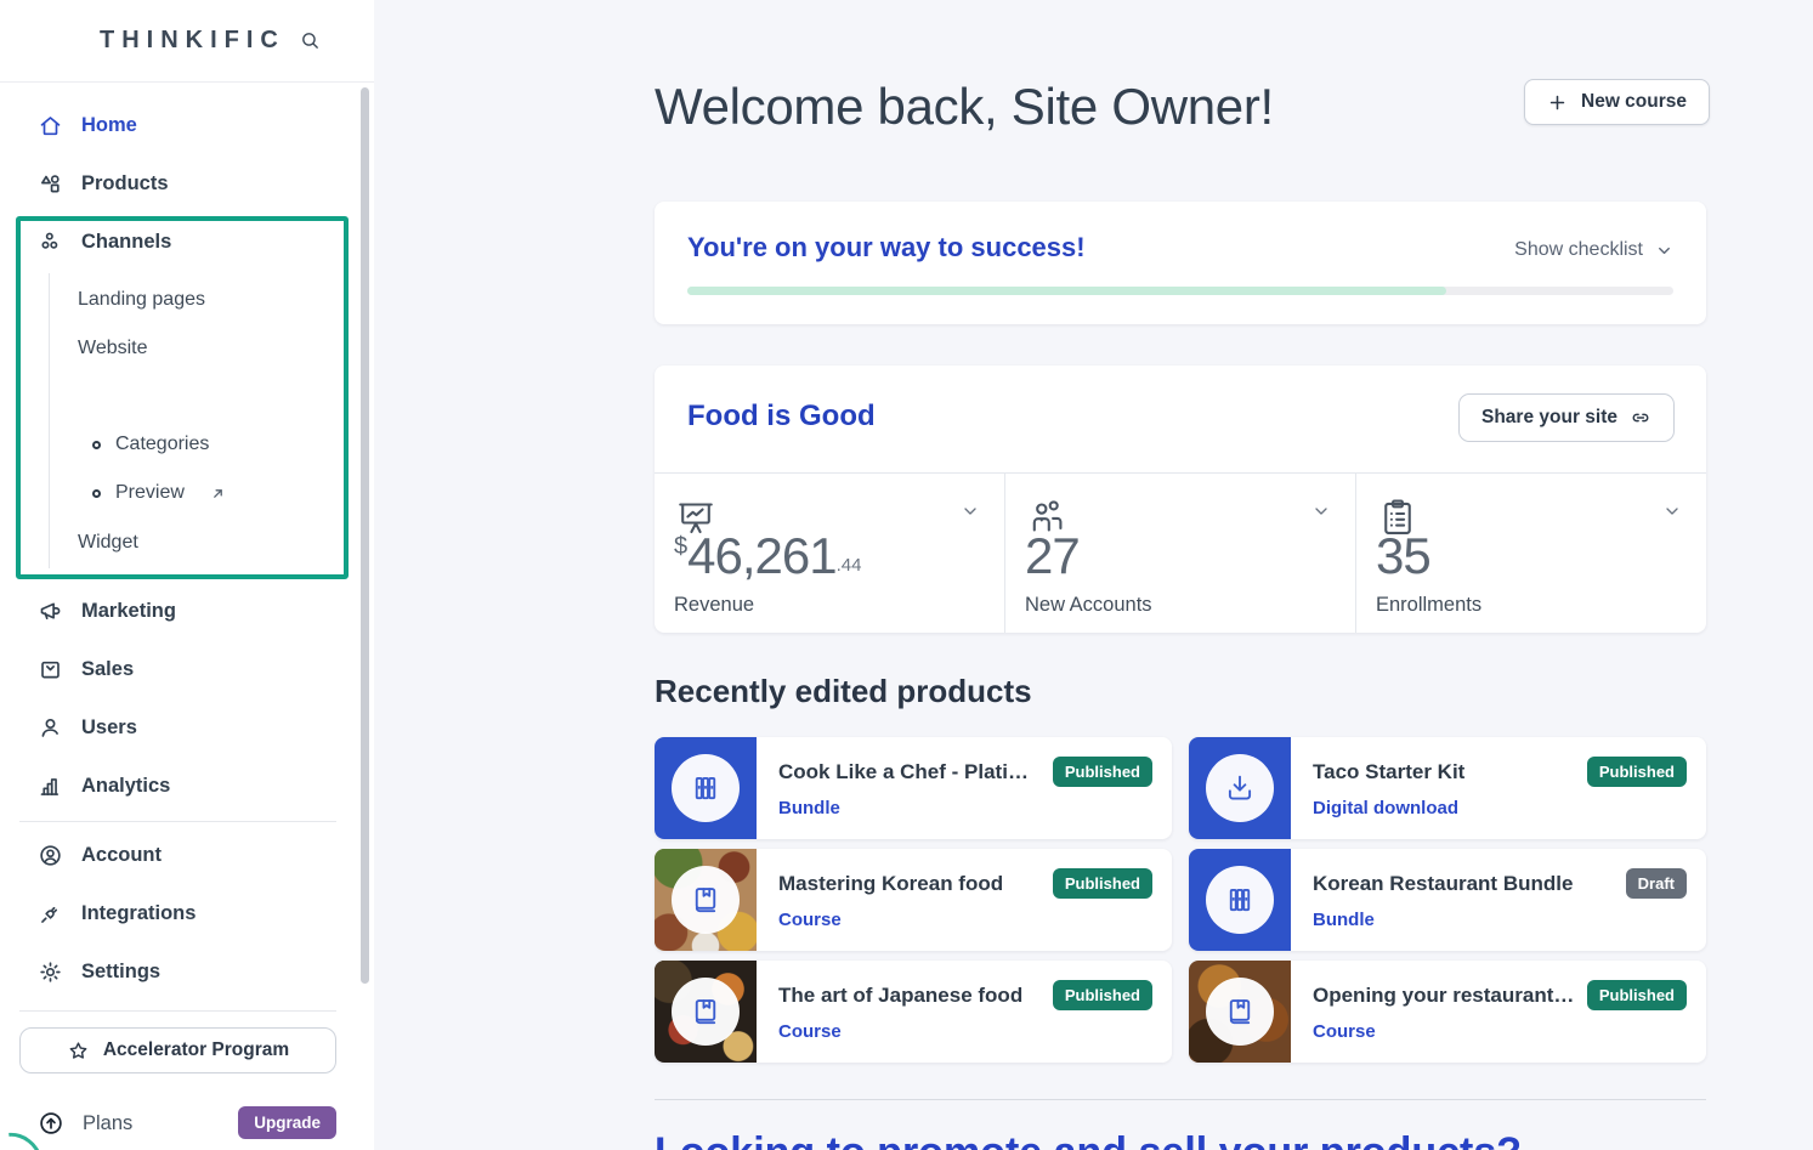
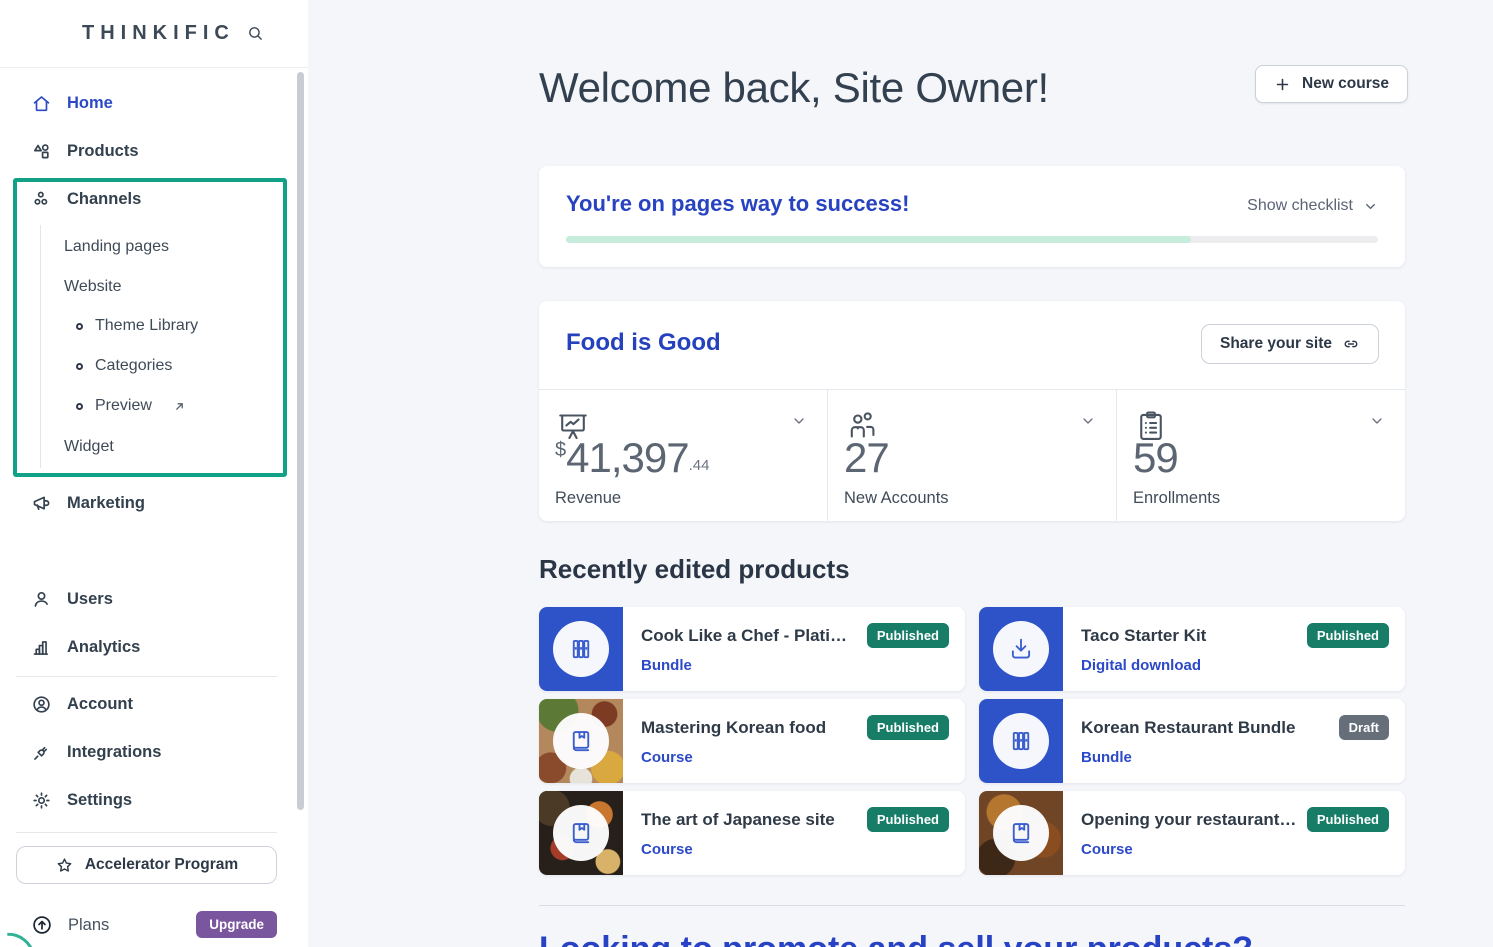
  THINKIFIC
  Home
  Products
  Channels
  Landing pages
  Website
+ Theme Library
  Categories
  Preview
  Widget
  Marketing
- Sales
  Users
  Analytics
  Account
  Integrations
  Settings
  Accelerator Program
  Plans
  Upgrade
  Welcome back, Site Owner!
  New course
- You're on your way to success!
+ You're on pages way to success!
  Show checklist
  Food is Good
  Share your site
  $
- 46,261
+ 41,397
  .44
  Revenue
  27
  New Accounts
- 35
+ 59
  Enrollments
  Recently edited products
  Cook Like a Chef - Platinu
  Published
  Bundle
  Taco Starter Kit
  Published
  Digital download
  Mastering Korean food
  Published
  Course
  Korean Restaurant Bundle
  Draft
  Bundle
- The art of Japanese food
+ The art of Japanese site
  Published
  Course
  Opening your restaurant …
  Published
  Course
